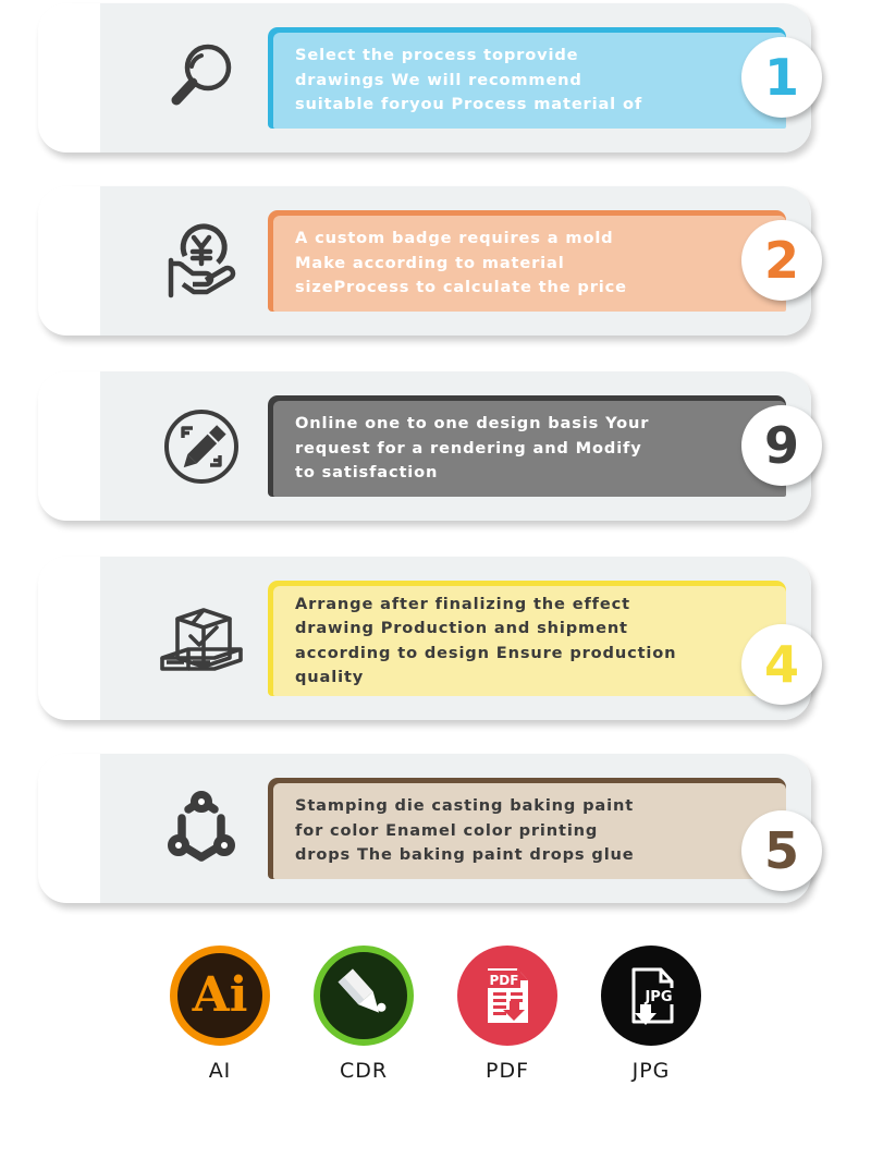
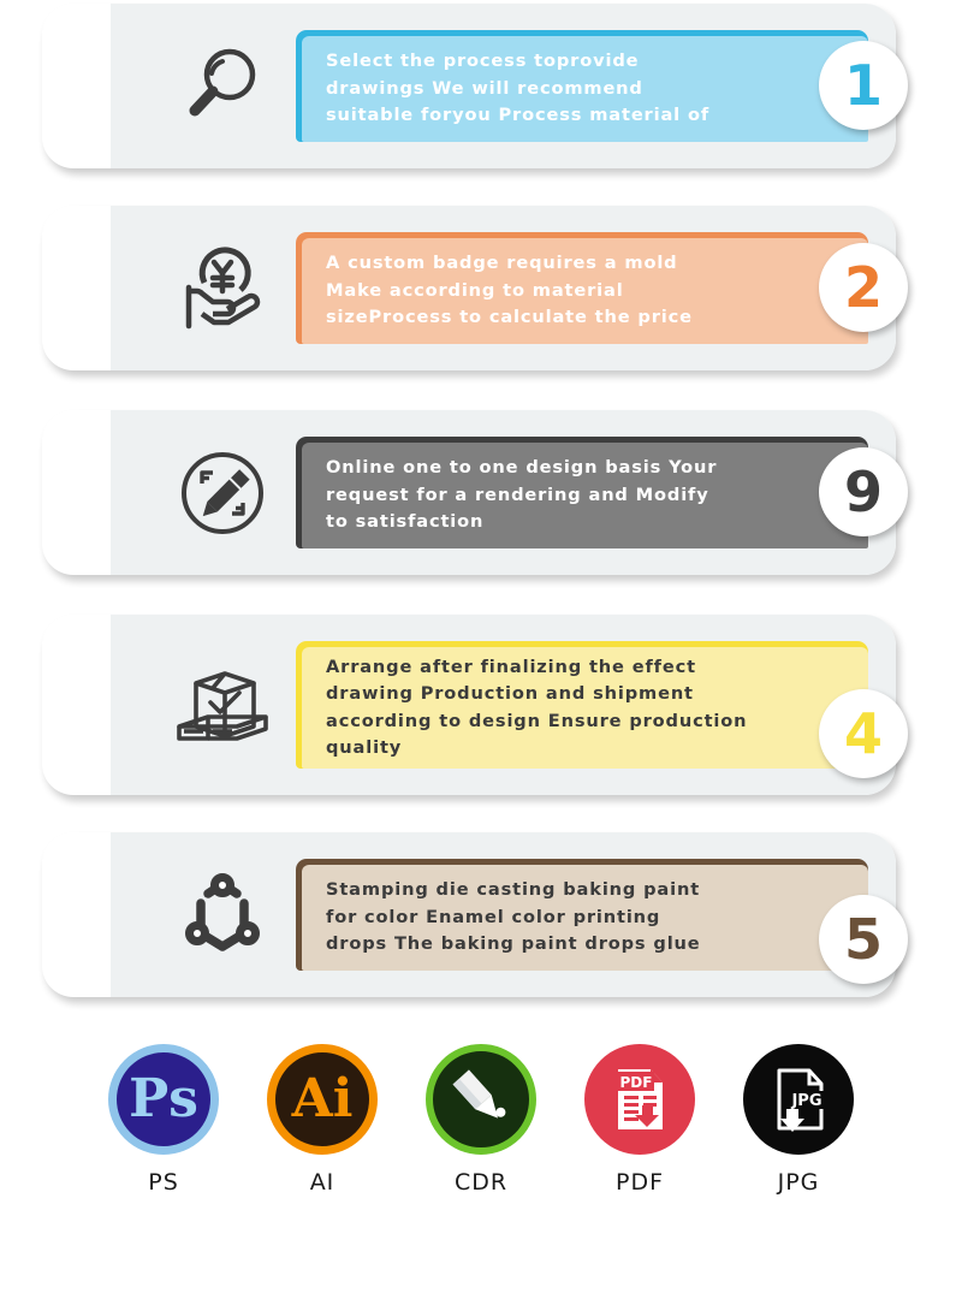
  Select the process toprovide
  drawings We will recommend
  suitable foryou Process material of
  1
  A custom badge requires a mold
  Make according to material
  sizeProcess to calculate the price
  2
  Online one to one design basis Your
  request for a rendering and Modify
  to satisfaction
  9
  Arrange after finalizing the effect
  drawing Production and shipment
  according to design Ensure production
  quality
  4
  Stamping die casting baking paint
  for color Enamel color printing
  drops The baking paint drops glue
  5
+ Ps
+ PS
  Ai
  AI
  CDR
  PDF
  PDF
  JPG
  JPG
